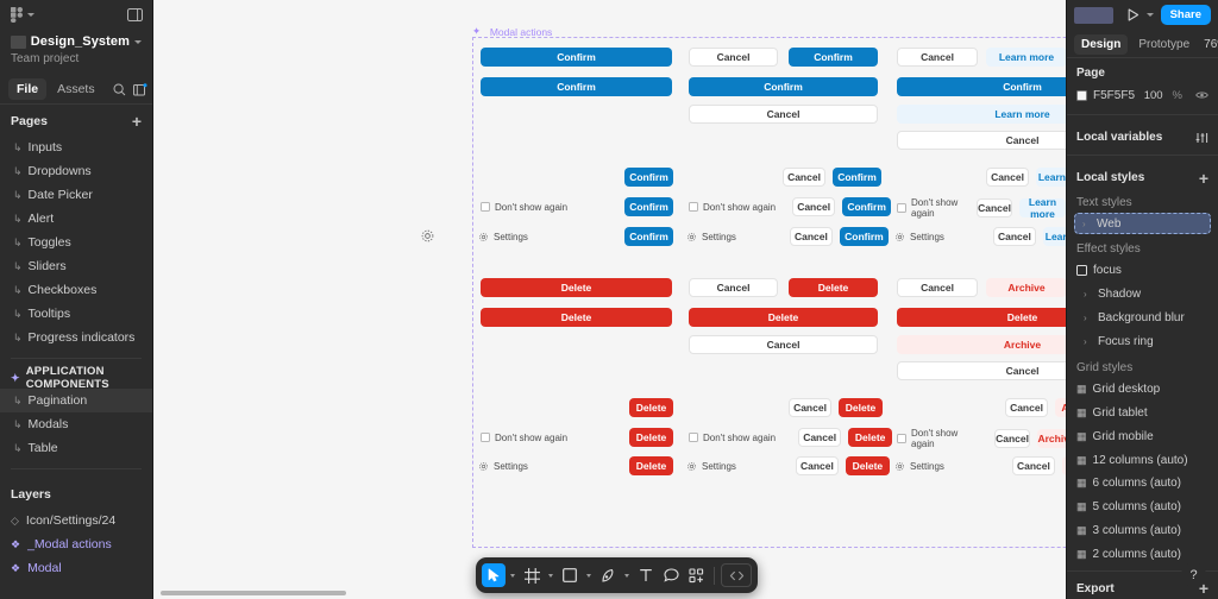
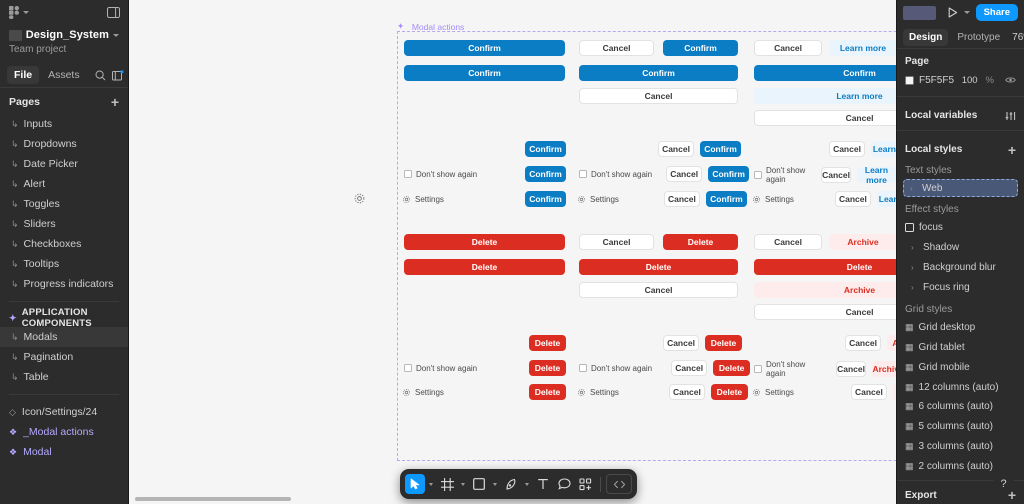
  Design_System
  Team project
  File
  Assets
  Pages
  +
  ↳
  Inputs
  ↳
  Dropdowns
  ↳
  Date Picker
  ↳
  Alert
  ↳
  Toggles
  ↳
  Sliders
  ↳
  Checkboxes
  ↳
  Tooltips
  ↳
  Progress indicators
  ✦
  APPLICATION COMPONENTS
  ↳
- Pagination
+ Modals
  ↳
- Modals
+ Pagination
  ↳
  Table
- Layers
  ◇
  Icon/Settings/24
  ❖
  _Modal actions
  ❖
  Modal
  ✦
  _Modal actions
  Confirm
  Cancel
  Confirm
  Cancel
  Learn more
  Confirm
  Confirm
  Confirm
  Cancel
  Learn more
  Cancel
  Confirm
  Don't show again
  Confirm
  Settings
  Confirm
  Cancel
  Confirm
  Don't show again
  Cancel
  Confirm
  Settings
  Cancel
  Confirm
  Cancel
  Don't show again
  Cancel
  Learn more
  Settings
  Cancel
  Delete
  Cancel
  Delete
  Cancel
  Archive
  Delete
  Delete
  Delete
  Cancel
  Archive
  Cancel
  Delete
  Don't show again
  Delete
  Settings
  Delete
  Cancel
  Delete
  Don't show again
  Cancel
  Delete
  Settings
  Cancel
  Delete
  Cancel
  Don't show again
  Cancel
  Archi
  Settings
  Cancel
  ?
  Share
  Design
  Prototype
  Page
  F5F5F5
  100
  %
  Local variables
  Local styles
  +
  Text styles
  ›
  Web
  Effect styles
  focus
  ›
  Shadow
  ›
  Background blur
  ›
  Focus ring
  Grid styles
  ▦
  Grid desktop
  ▦
  Grid tablet
  ▦
  Grid mobile
  ▦
  12 columns (auto)
  ▦
  6 columns (auto)
  ▦
  5 columns (auto)
  ▦
  3 columns (auto)
  ▦
  2 columns (auto)
  Export
  +
